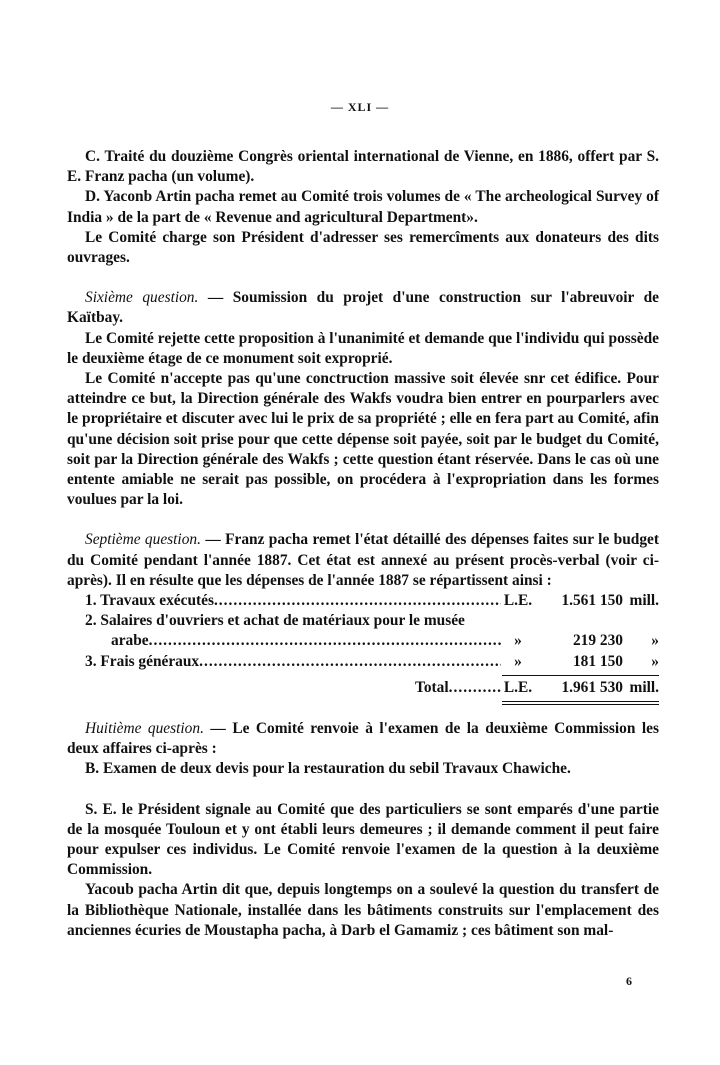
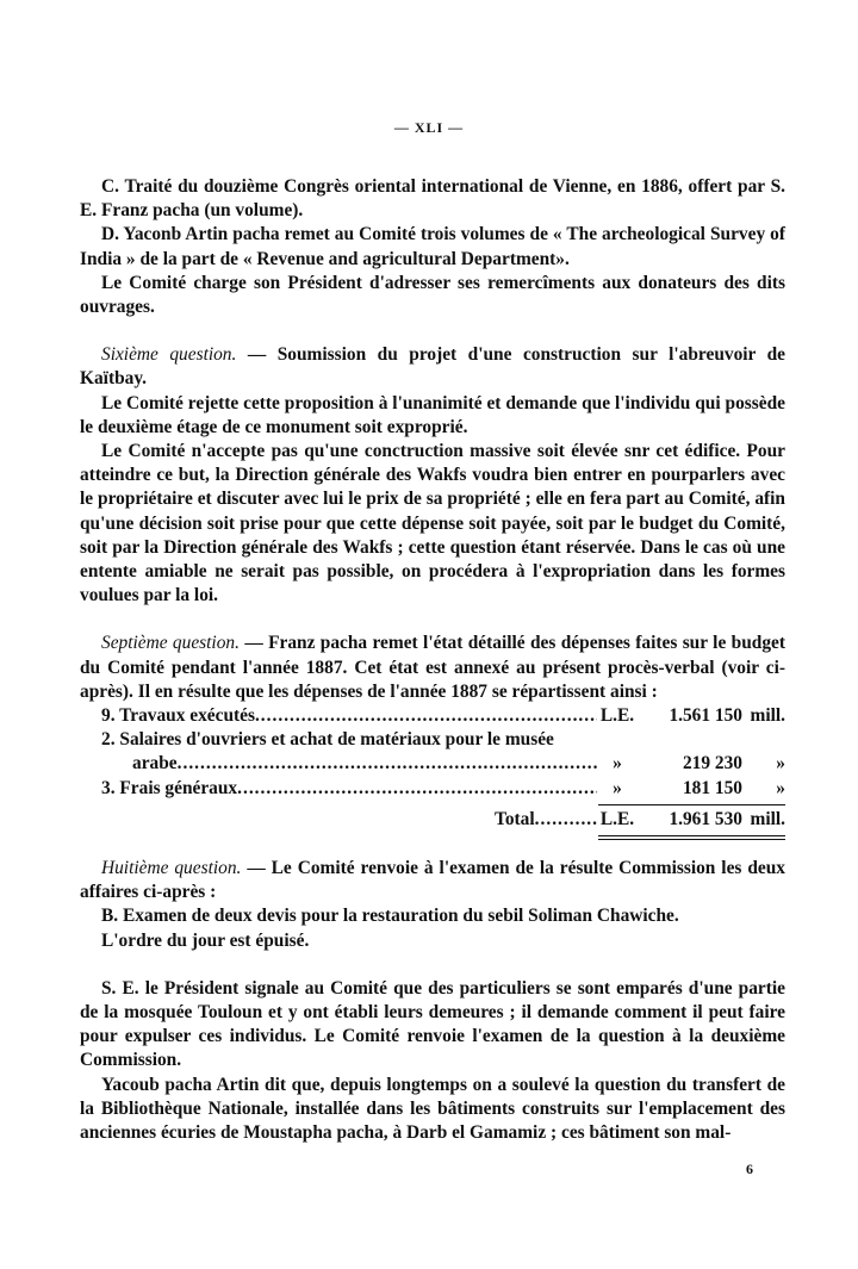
  — XLI —
  C. Traité du douzième Congrès oriental international de Vienne, en 1886, offert par S. E. Franz pacha (un volume).
  D. Yaconb Artin pacha remet au Comité trois volumes de « The archeological Survey of India » de la part de « Revenue and agricultural Department».
  Le Comité charge son Président d'adresser ses remercîments aux donateurs des dits ouvrages.
  Sixième question. — Soumission du projet d'une construction sur l'abreuvoir de Kaïtbay.
  Le Comité rejette cette proposition à l'unanimité et demande que l'individu qui possède le deuxième étage de ce monument soit exproprié.
  Le Comité n'accepte pas qu'une conctruction massive soit élevée snr cet édifice. Pour atteindre ce but, la Direction générale des Wakfs voudra bien entrer en pourparlers avec le propriétaire et discuter avec lui le prix de sa propriété ; elle en fera part au Comité, afin qu'une décision soit prise pour que cette dépense soit payée, soit par le budget du Comité, soit par la Direction générale des Wakfs ; cette question étant réservée. Dans le cas où une entente amiable ne serait pas possible, on procédera à l'expropriation dans les formes voulues par la loi.
  Septième question. — Franz pacha remet l'état détaillé des dépenses faites sur le budget du Comité pendant l'année 1887. Cet état est annexé au présent procès-verbal (voir ci-après). Il en résulte que les dépenses de l'année 1887 se répartissent ainsi :
- 1. Travaux exécutés
+ 9. Travaux exécutés
  ...........................................................
  L.E.
  1.561 150
  mill.
  2. Salaires d'ouvriers et achat de matériaux pour le musée
  arabe
  .........................................................................
  »
  219 230
  »
  3. Frais généraux
  ..............................................................
  »
  181 150
  »
  Total
  L.E.
  1.961 530
  mill.
- Huitième question. — Le Comité renvoie à l'examen de la deuxième Commission les deux affaires ci-après :
+ Huitième question. — Le Comité renvoie à l'examen de la résulte Commission les deux affaires ci-après :
- B. Examen de deux devis pour la restauration du sebil Travaux Chawiche.
+ B. Examen de deux devis pour la restauration du sebil Soliman Chawiche.
+ L'ordre du jour est épuisé.
  S. E. le Président signale au Comité que des particuliers se sont emparés d'une partie de la mosquée Touloun et y ont établi leurs demeures ; il demande comment il peut faire pour expulser ces individus. Le Comité renvoie l'examen de la question à la deuxième Commission.
  Yacoub pacha Artin dit que, depuis longtemps on a soulevé la question du transfert de la Bibliothèque Nationale, installée dans les bâtiments construits sur l'emplacement des anciennes écuries de Moustapha pacha, à Darb el Gamamiz ; ces bâtiment son mal-
  6
